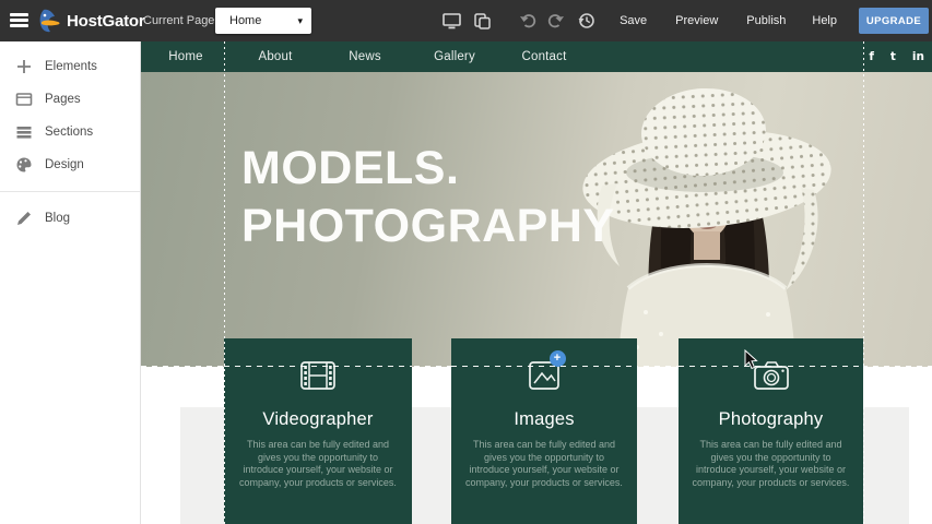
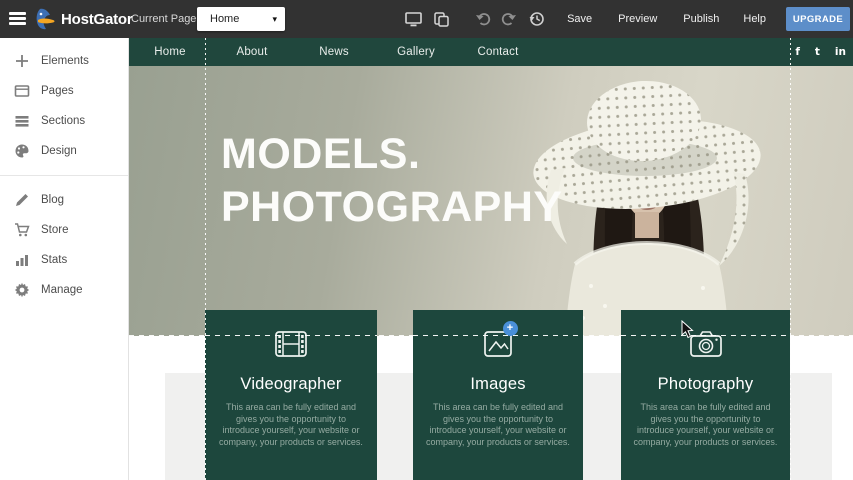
  HostGator
  Current Page
  Home
  ▾
  Save
  Preview
  Publish
  Help
  UPGRADE
  Elements
  Pages
  Sections
  Design
  Blog
+ Store
+ Stats
+ Manage
  Home
  About
  News
  Gallery
  Contact
  f
  t
  in
  MODELS.
  PHOTOGRAPHY
  Videographer
  This area can be fully edited and
  gives you the opportunity to
  introduce yourself, your website or
  company, your products or services.
  +
  Images
  This area can be fully edited and
  gives you the opportunity to
  introduce yourself, your website or
  company, your products or services.
  Photography
  This area can be fully edited and
  gives you the opportunity to
  introduce yourself, your website or
  company, your products or services.
